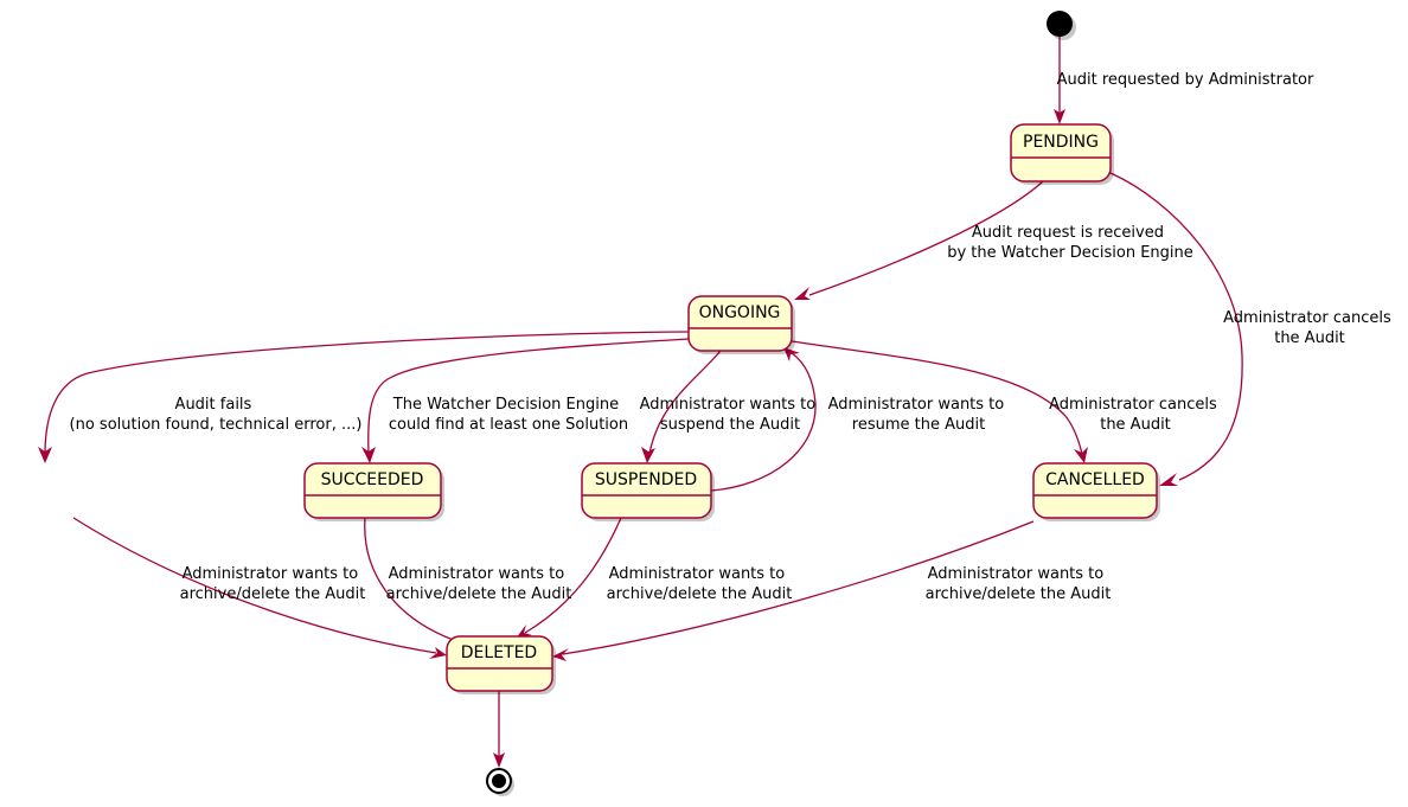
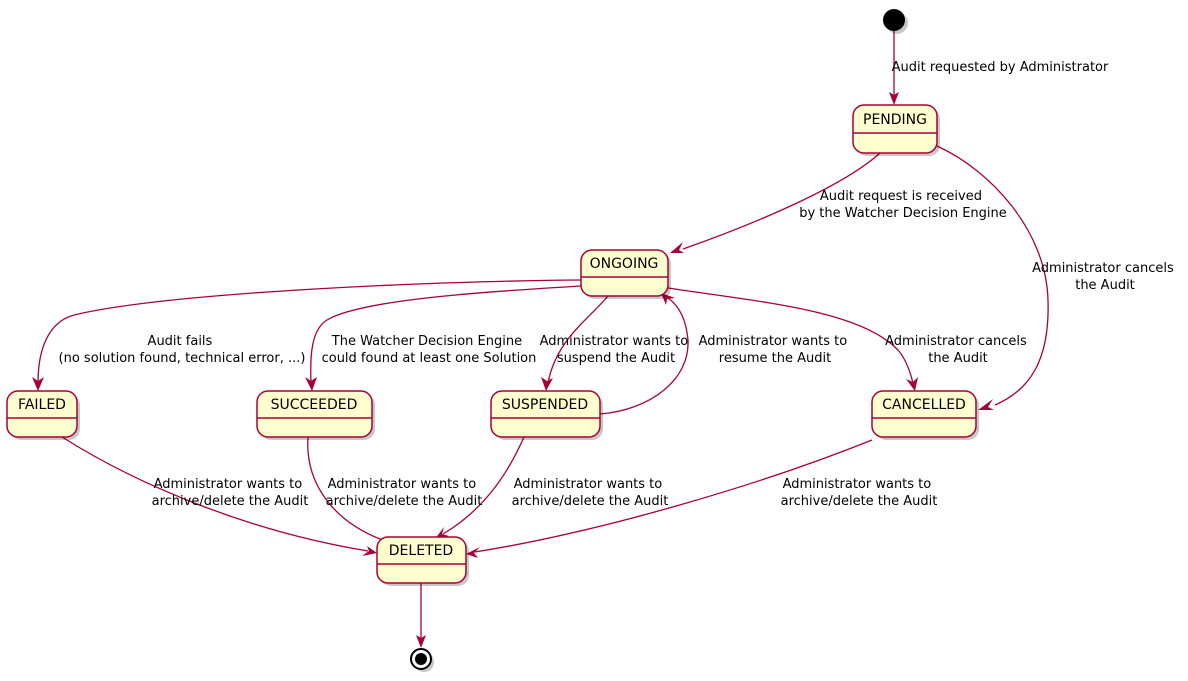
  Audit requested by Administrator
  Audit request is received by the Watcher Decision Engine
  Administrator cancels the Audit
  Audit fails (no solution found, technical error, ...)
- The Watcher Decision Engine could find at least one Solution
+ The Watcher Decision Engine could found at least one Solution
  Administrator wants to suspend the Audit
  Administrator wants to resume the Audit
  Administrator cancels the Audit
  Administrator wants to archive/delete the Audit
  Administrator wants to archive/delete the Audit
  Administrator wants to archive/delete the Audit
  Administrator wants to archive/delete the Audit
  PENDING
  ONGOING
+ FAILED
  SUCCEEDED
  SUSPENDED
  CANCELLED
  DELETED
